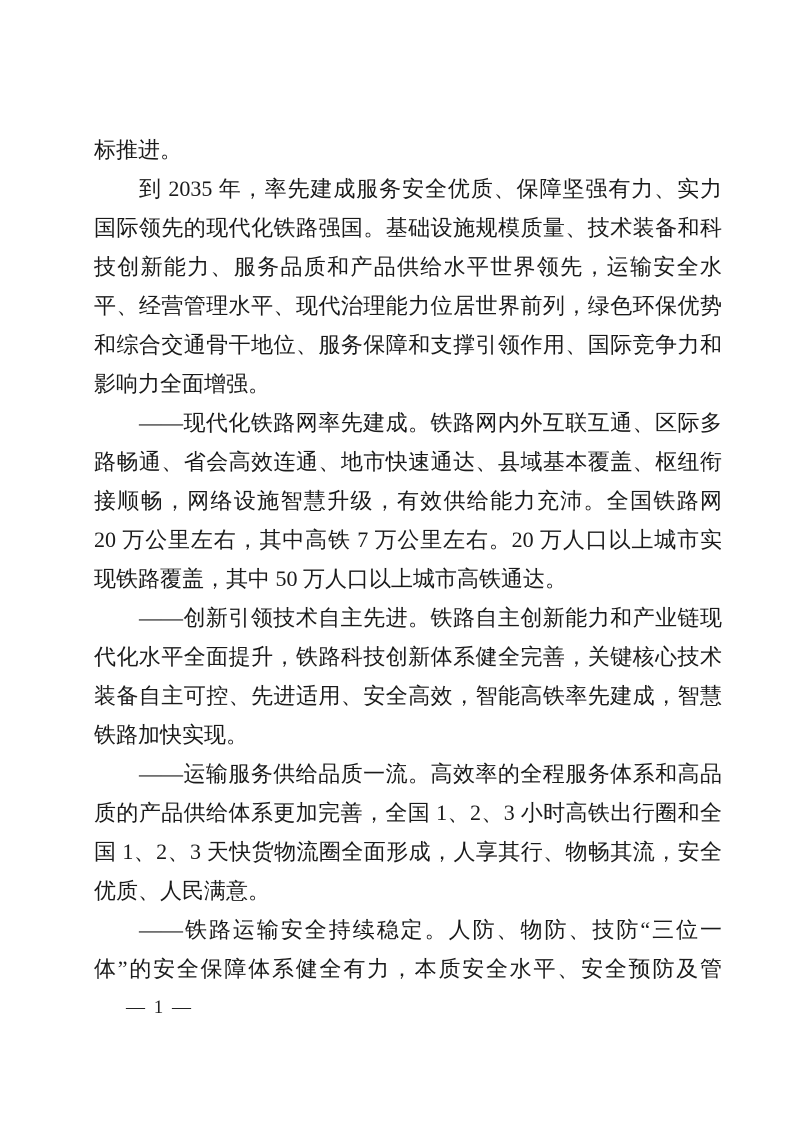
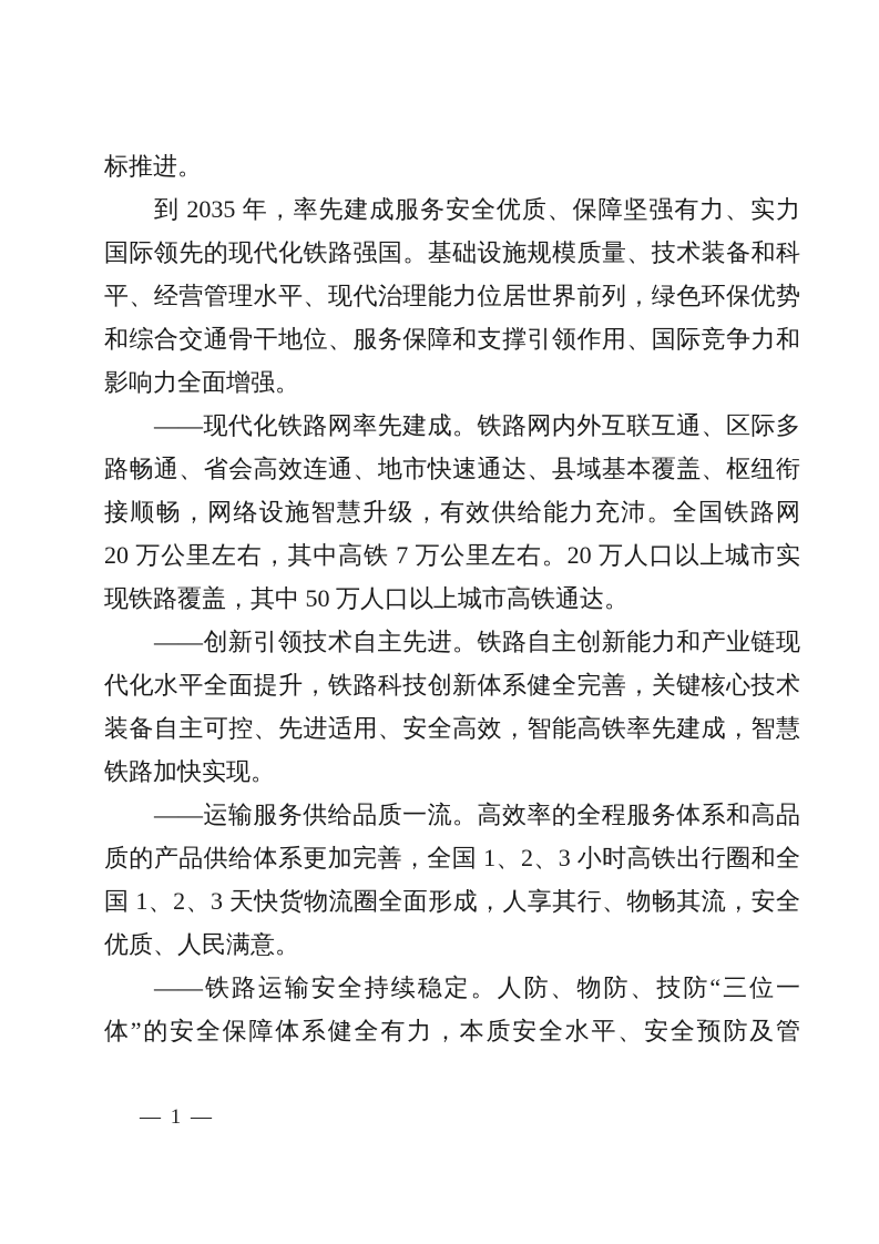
  标推进。
  到 2035 年，率先建成服务安全优质、保障坚强有力、实力
  国际领先的现代化铁路强国。基础设施规模质量、技术装备和科
- 技创新能力、服务品质和产品供给水平世界领先，运输安全水
  平、经营管理水平、现代治理能力位居世界前列，绿色环保优势
  和综合交通骨干地位、服务保障和支撑引领作用、国际竞争力和
  影响力全面增强。
  ——现代化铁路网率先建成。铁路网内外互联互通、区际多
  路畅通、省会高效连通、地市快速通达、县域基本覆盖、枢纽衔
  接顺畅，网络设施智慧升级，有效供给能力充沛。全国铁路网
  20 万公里左右，其中高铁 7 万公里左右。20 万人口以上城市实
  现铁路覆盖，其中 50 万人口以上城市高铁通达。
  ——创新引领技术自主先进。铁路自主创新能力和产业链现
  代化水平全面提升，铁路科技创新体系健全完善，关键核心技术
  装备自主可控、先进适用、安全高效，智能高铁率先建成，智慧
  铁路加快实现。
  ——运输服务供给品质一流。高效率的全程服务体系和高品
  质的产品供给体系更加完善，全国 1、2、3 小时高铁出行圈和全
  国 1、2、3 天快货物流圈全面形成，人享其行、物畅其流，安全
  优质、人民满意。
  ——铁路运输安全持续稳定。人防、物防、技防“三位一
  体”的安全保障体系健全有力，本质安全水平、安全预防及管
  — 1 —
